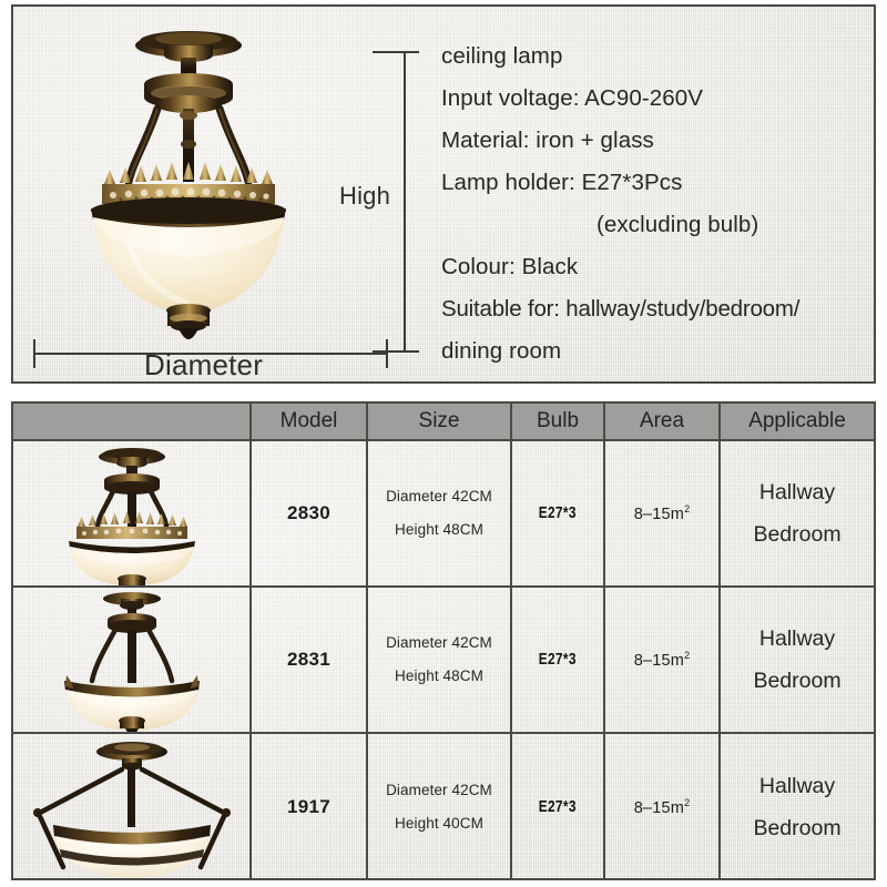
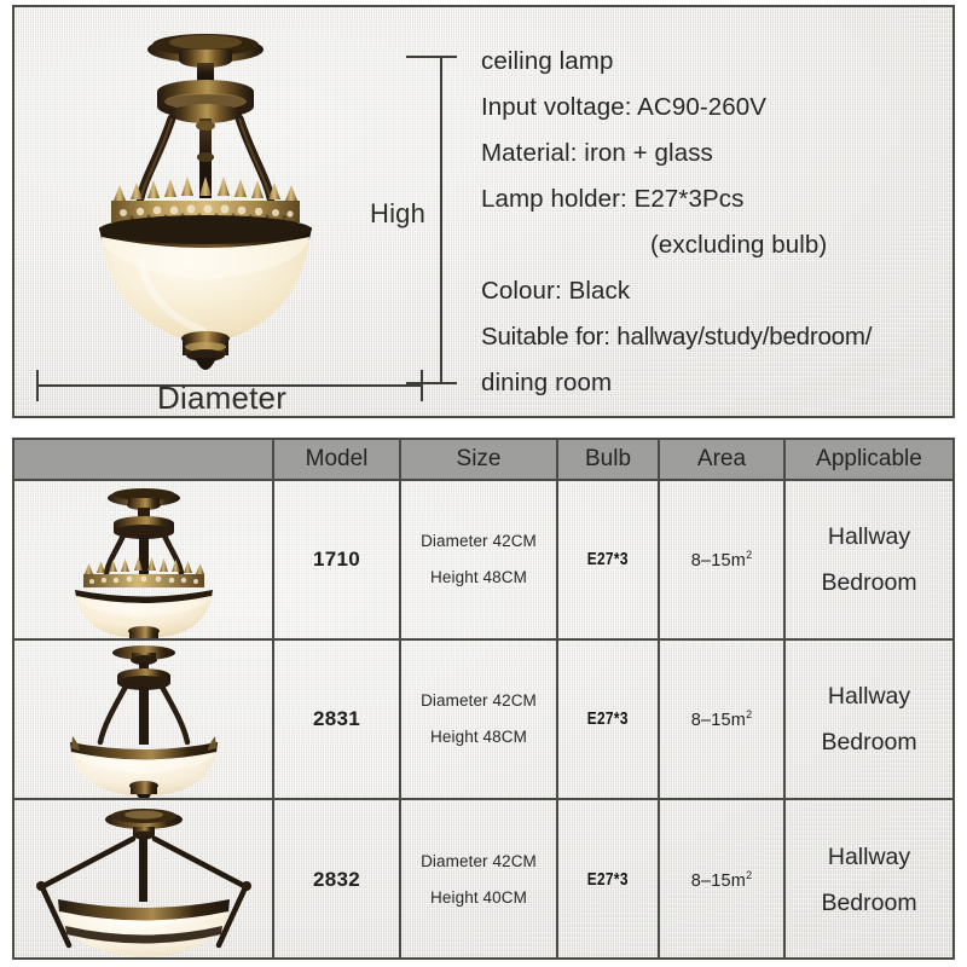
  High
  Diameter
  ceiling lamp
  Input voltage: AC90-260V
  Material: iron + glass
  Lamp holder: E27*3Pcs
  (excluding bulb)
  Colour: Black
  Suitable for: hallway/study/bedroom/
  dining room
  Model
  Size
  Bulb
  Area
  Applicable
- 2830
+ 1710
  Diameter 42CM
  Height 48CM
  E27*3
  8–15m2
  Hallway
  Bedroom
  2831
  Diameter 42CM
  Height 48CM
  E27*3
  8–15m2
  Hallway
  Bedroom
- 1917
+ 2832
  Diameter 42CM
  Height 40CM
  E27*3
  8–15m2
  Hallway
  Bedroom
